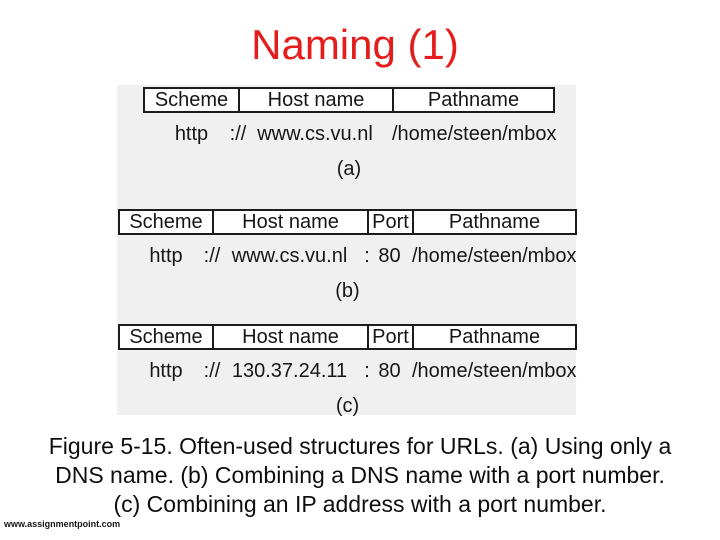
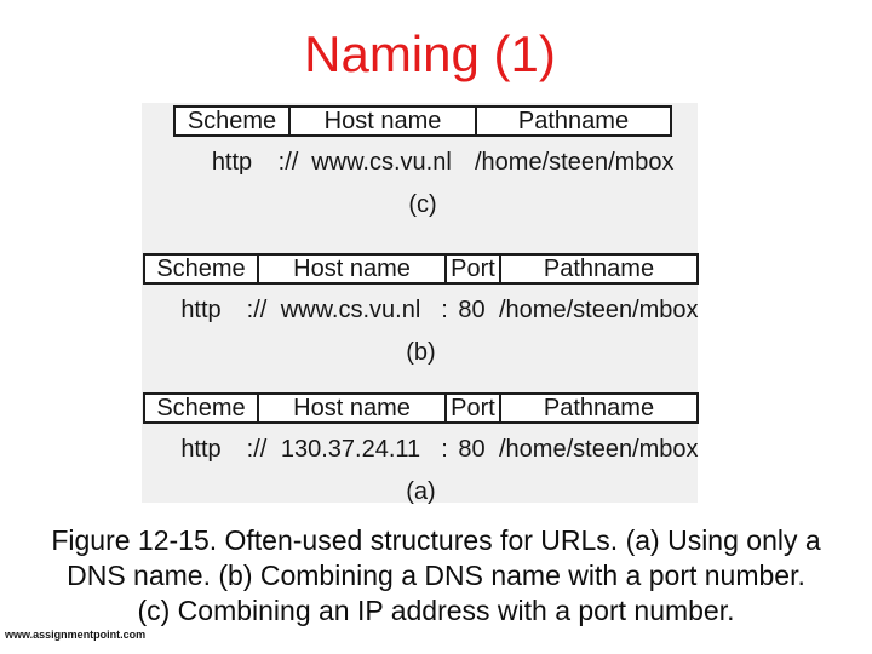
  Naming (1)
  Scheme
  Host name
  Pathname
  http
  ://
  www.cs.vu.nl
  /home/steen/mbox
- (a)
+ (c)
  Scheme
  Host name
  Port
  Pathname
  http
  ://
  www.cs.vu.nl
  :
  80
  /home/steen/mbox
  (b)
  Scheme
  Host name
  Port
  Pathname
  http
  ://
  130.37.24.11
  :
  80
  /home/steen/mbox
- (c)
+ (a)
- Figure 5-15. Often-used structures for URLs. (a) Using only a
+ Figure 12-15. Often-used structures for URLs. (a) Using only a
  DNS name. (b) Combining a DNS name with a port number.
  (c) Combining an IP address with a port number.
  www.assignmentpoint.com
